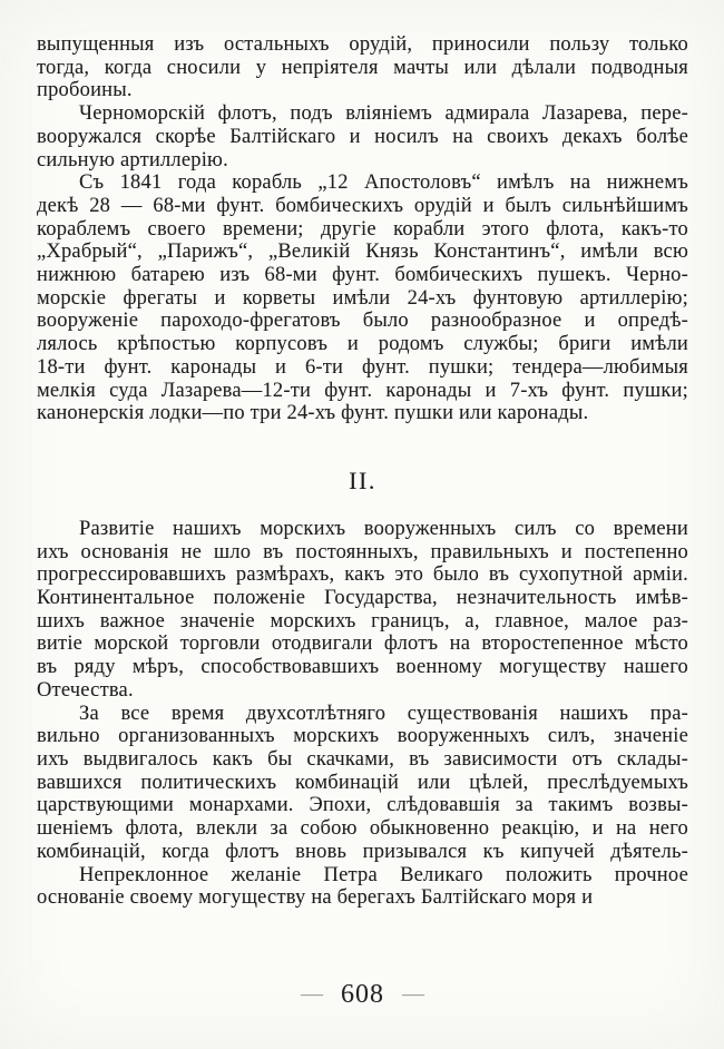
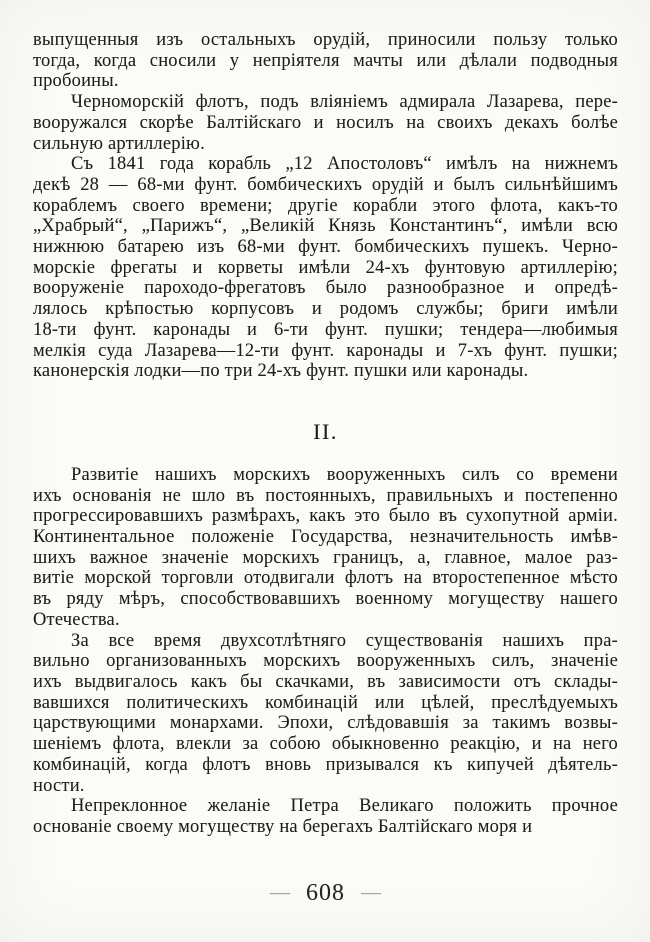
  выпущенныя изъ остальныхъ орудій, приносили пользу только
  тогда, когда сносили у непріятеля мачты или дѣлали подводныя
  пробоины.
  Черноморскій флотъ, подъ вліяніемъ адмирала Лазарева, пере-
  вооружался скорѣе Балтійскаго и носилъ на своихъ декахъ болѣе
  сильную артиллерію.
  Съ 1841 года корабль „12 Апостоловъ“ имѣлъ на нижнемъ
  декѣ 28 — 68-ми фунт. бомбическихъ орудій и былъ сильнѣйшимъ
  кораблемъ своего времени; другіе корабли этого флота, какъ-то
  „Храбрый“, „Парижъ“, „Великій Князь Константинъ“, имѣли всю
  нижнюю батарею изъ 68-ми фунт. бомбическихъ пушекъ. Черно-
  морскіе фрегаты и корветы имѣли 24-хъ фунтовую артиллерію;
  вооруженіе пароходо-фрегатовъ было разнообразное и опредѣ-
  лялось крѣпостью корпусовъ и родомъ службы; бриги имѣли
  18-ти фунт. каронады и 6-ти фунт. пушки; тендера—любимыя
  мелкія суда Лазарева—12-ти фунт. каронады и 7-хъ фунт. пушки;
  канонерскія лодки—по три 24-хъ фунт. пушки или каронады.
  II.
  Развитіе нашихъ морскихъ вооруженныхъ силъ со времени
  ихъ основанія не шло въ постоянныхъ, правильныхъ и постепенно
  прогрессировавшихъ размѣрахъ, какъ это было въ сухопутной арміи.
  Континентальное положеніе Государства, незначительность имѣв-
  шихъ важное значеніе морскихъ границъ, а, главное, малое раз-
  витіе морской торговли отодвигали флотъ на второстепенное мѣсто
  въ ряду мѣръ, способствовавшихъ военному могуществу нашего
  Отечества.
  За все время двухсотлѣтняго существованія нашихъ пра-
  вильно организованныхъ морскихъ вооруженныхъ силъ, значеніе
  ихъ выдвигалось какъ бы скачками, въ зависимости отъ склады-
  вавшихся политическихъ комбинацій или цѣлей, преслѣдуемыхъ
  царствующими монархами. Эпохи, слѣдовавшія за такимъ возвы-
  шеніемъ флота, влекли за собою обыкновенно реакцію, и на него
  комбинацій, когда флотъ вновь призывался къ кипучей дѣятель-
+ ности.
  Непреклонное желаніе Петра Великаго положить прочное
  основаніе своему могуществу на берегахъ Балтійскаго моря и
  —
  608
  —
